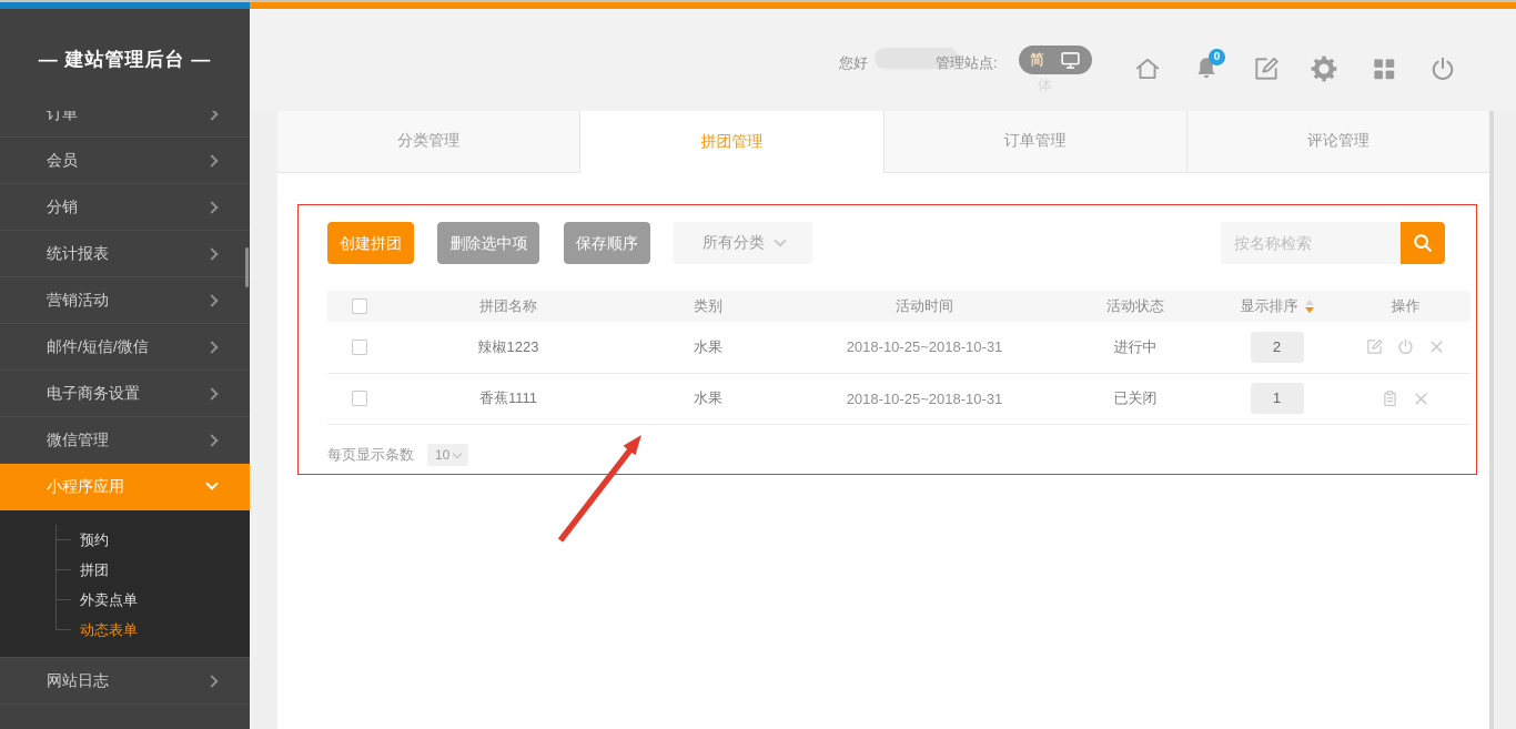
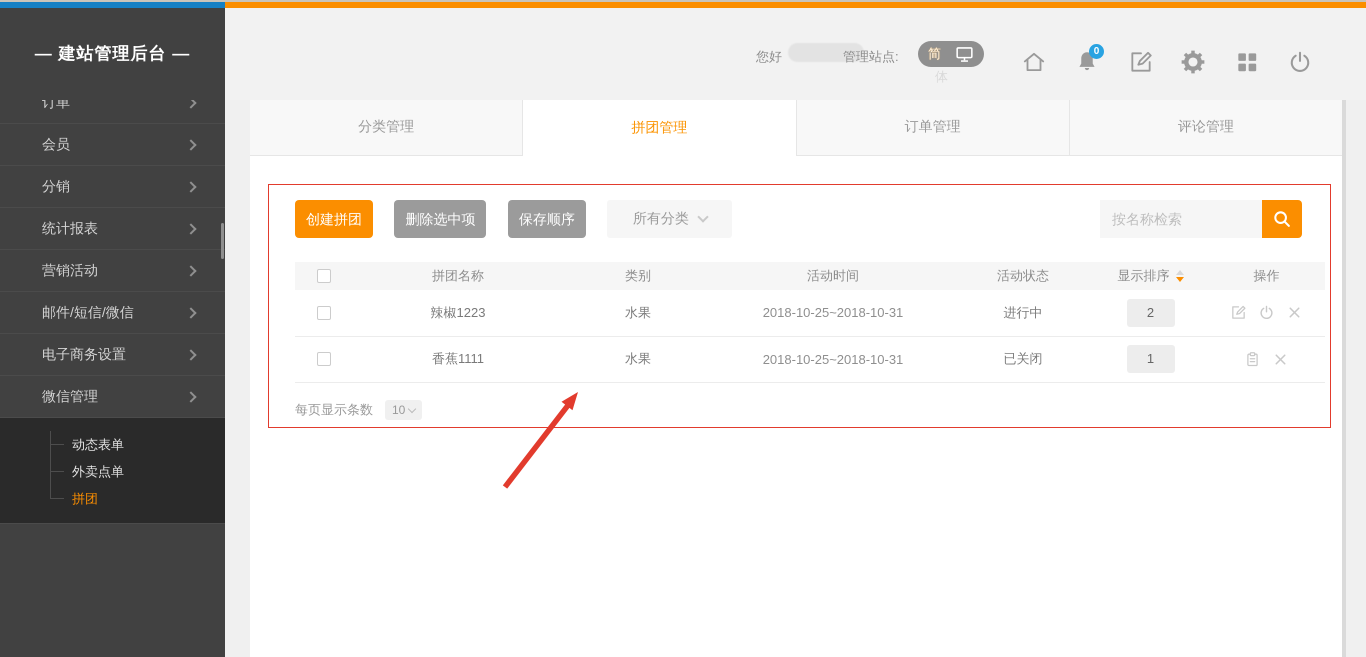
  — 建站管理后台 —
  订单
  会员
  分销
  统计报表
  营销活动
  邮件/短信/微信
  电子商务设置
  微信管理
- 小程序应用
- 预约
- 拼团
+ 动态表单
  外卖点单
- 动态表单
+ 拼团
- 网站日志
  您好
  管理站点:
  简
  体
  0
  分类管理
  拼团管理
  订单管理
  评论管理
  创建拼团 删除选中项 保存顺序
  所有分类
  按名称检索
  	拼团名称	类别	活动时间	活动状态	显示排序	操作
  	辣椒1223	水果	2018-10-25~2018-10-31	进行中	2
  	香蕉1111	水果	2018-10-25~2018-10-31	已关闭	1
  每页显示条数
  10
